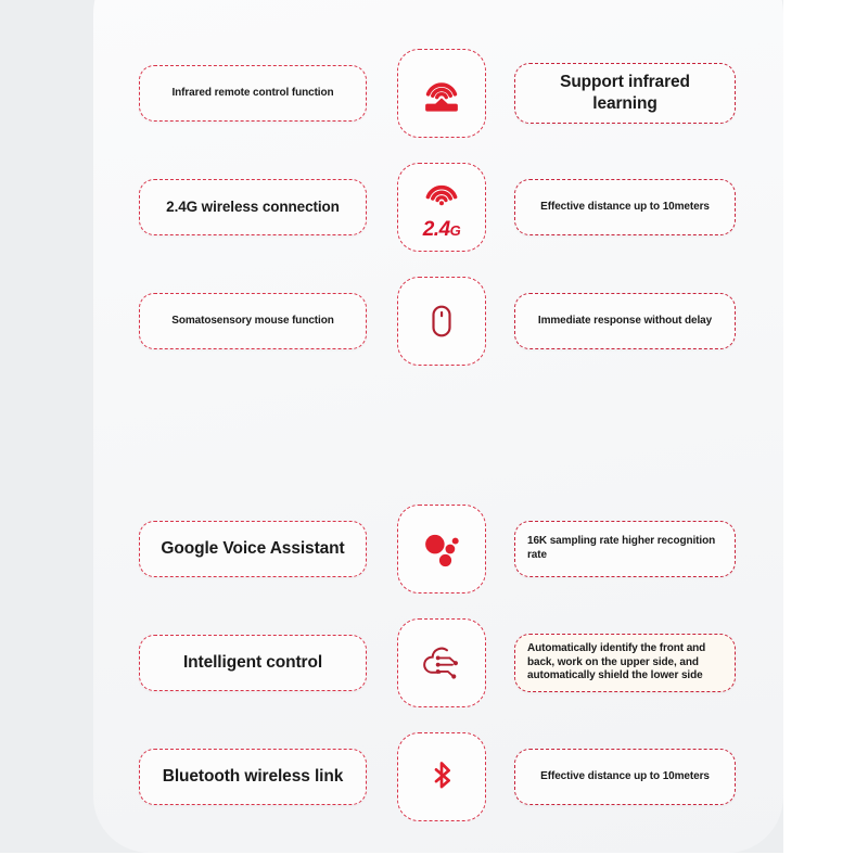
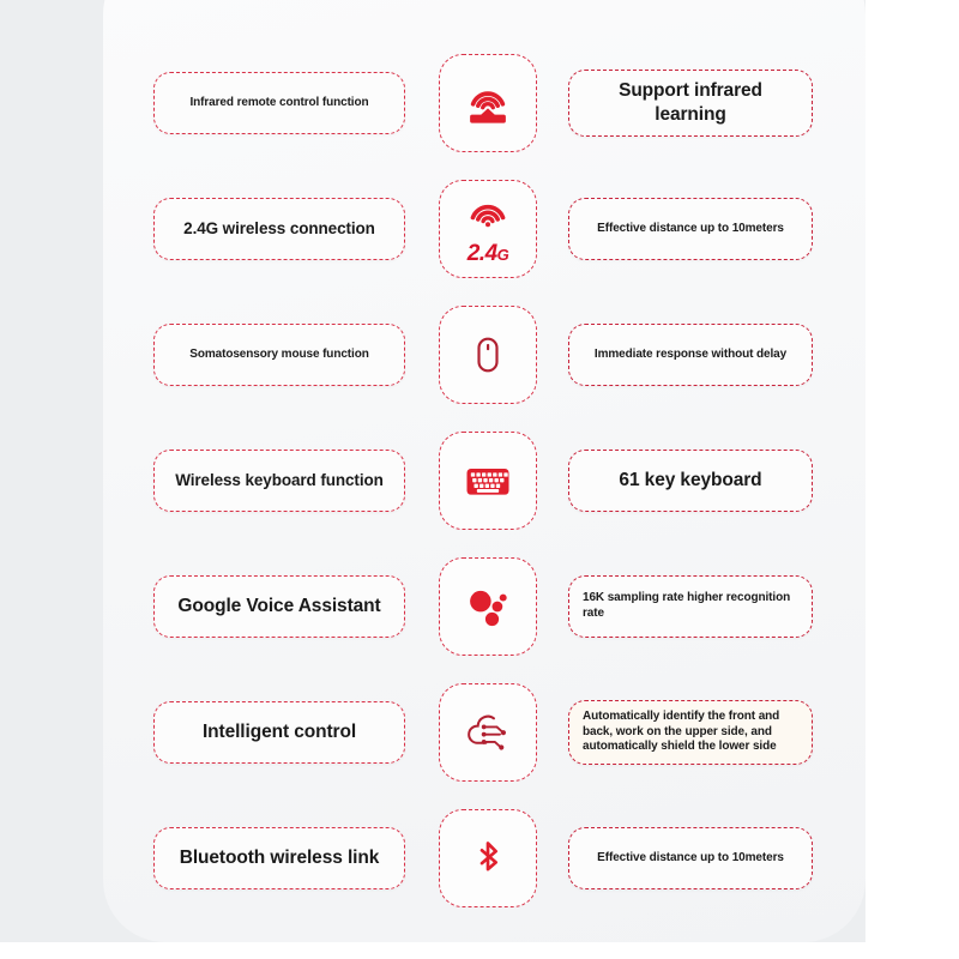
  Infrared remote control function
  Support infrared learning
  2.4G wireless connection
  2.4G
  Effective distance up to 10meters
  Somatosensory mouse function
  Immediate response without delay
+ Wireless keyboard function
+ 61 key keyboard
  Google Voice Assistant
  16K sampling rate higher recognition rate
  Intelligent control
  Automatically identify the front and back, work on the upper side, and automatically shield the lower side
  Bluetooth wireless link
  Effective distance up to 10meters
